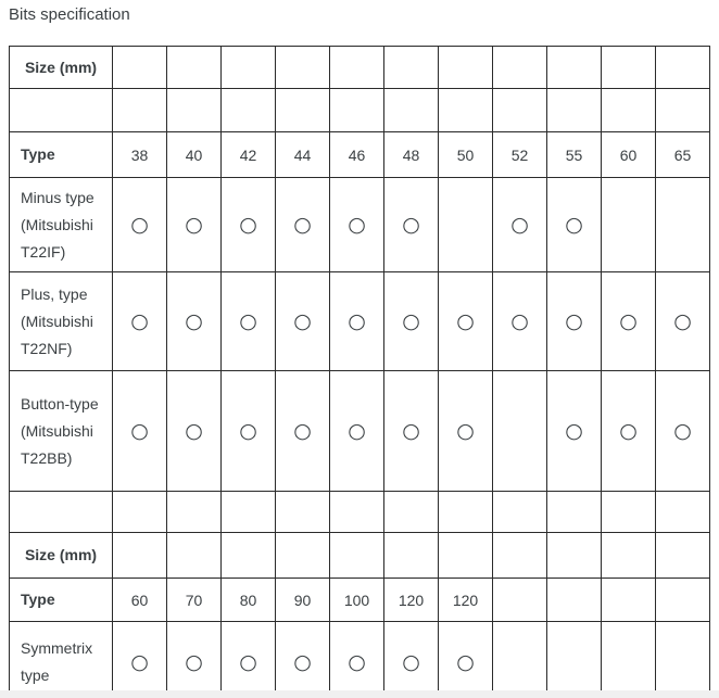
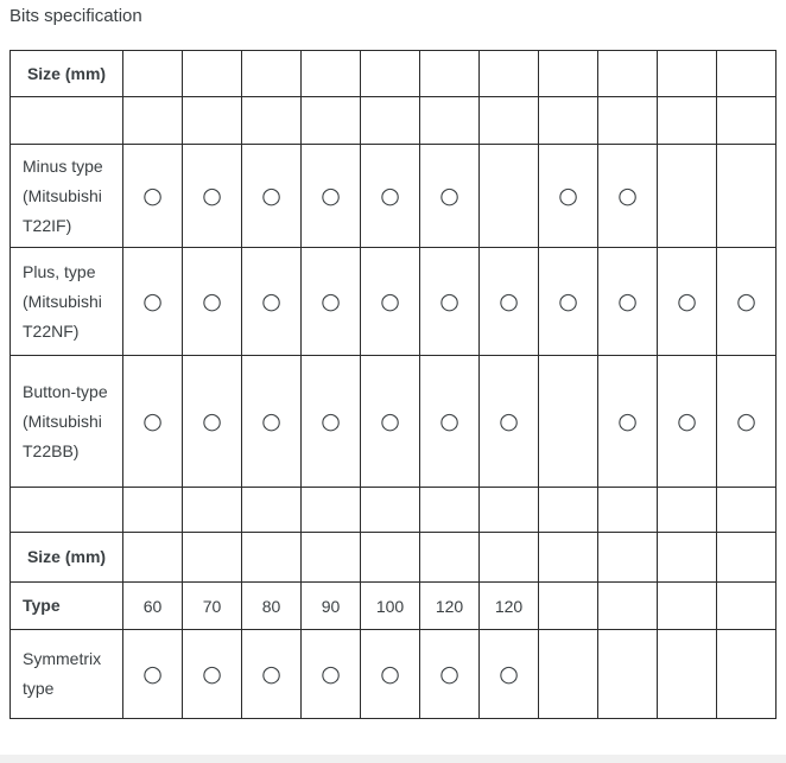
  Bits specification
  Size (mm)
- Type	38	40	42	44	46	48	50	52	55	60	65
  Minus type (Mitsubishi T22IF)	○	○	○	○	○	○		○	○
  Plus, type (Mitsubishi T22NF)	○	○	○	○	○	○	○	○	○	○	○
  Button-type (Mitsubishi T22BB)	○	○	○	○	○	○	○		○	○	○
  Size (mm)
  Type	60	70	80	90	100	120	120
  Symmetrix type	○	○	○	○	○	○	○
